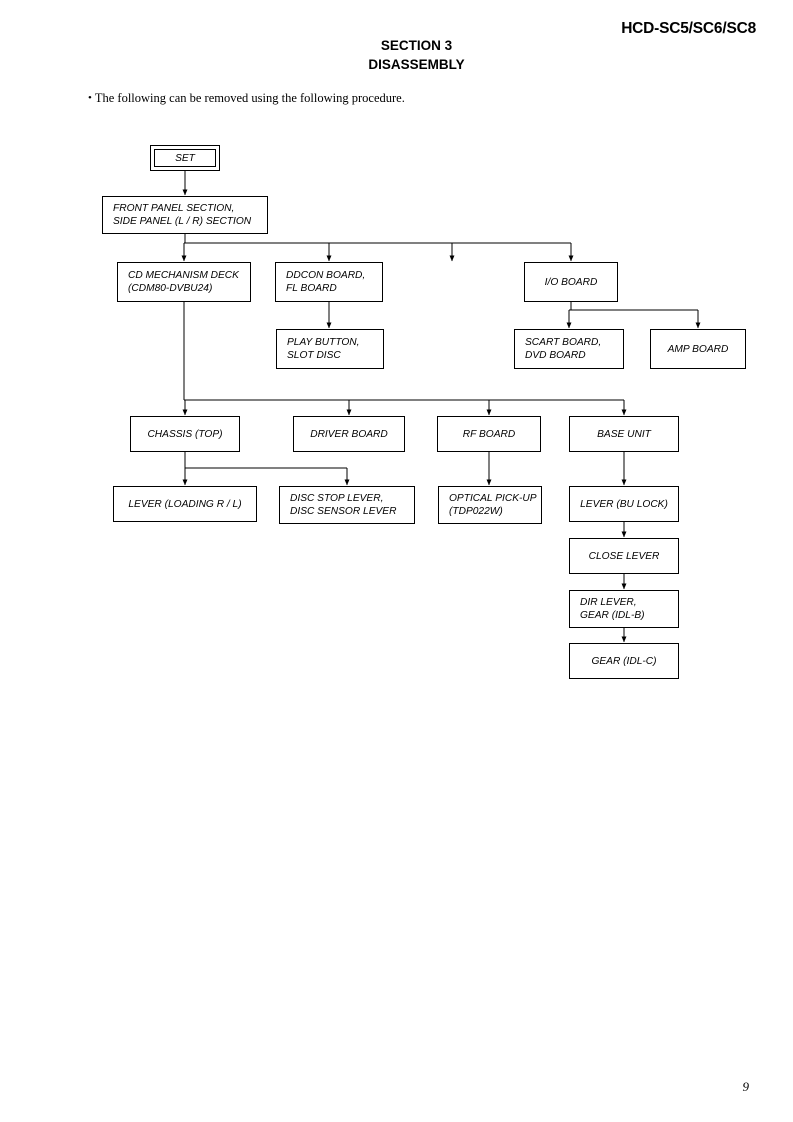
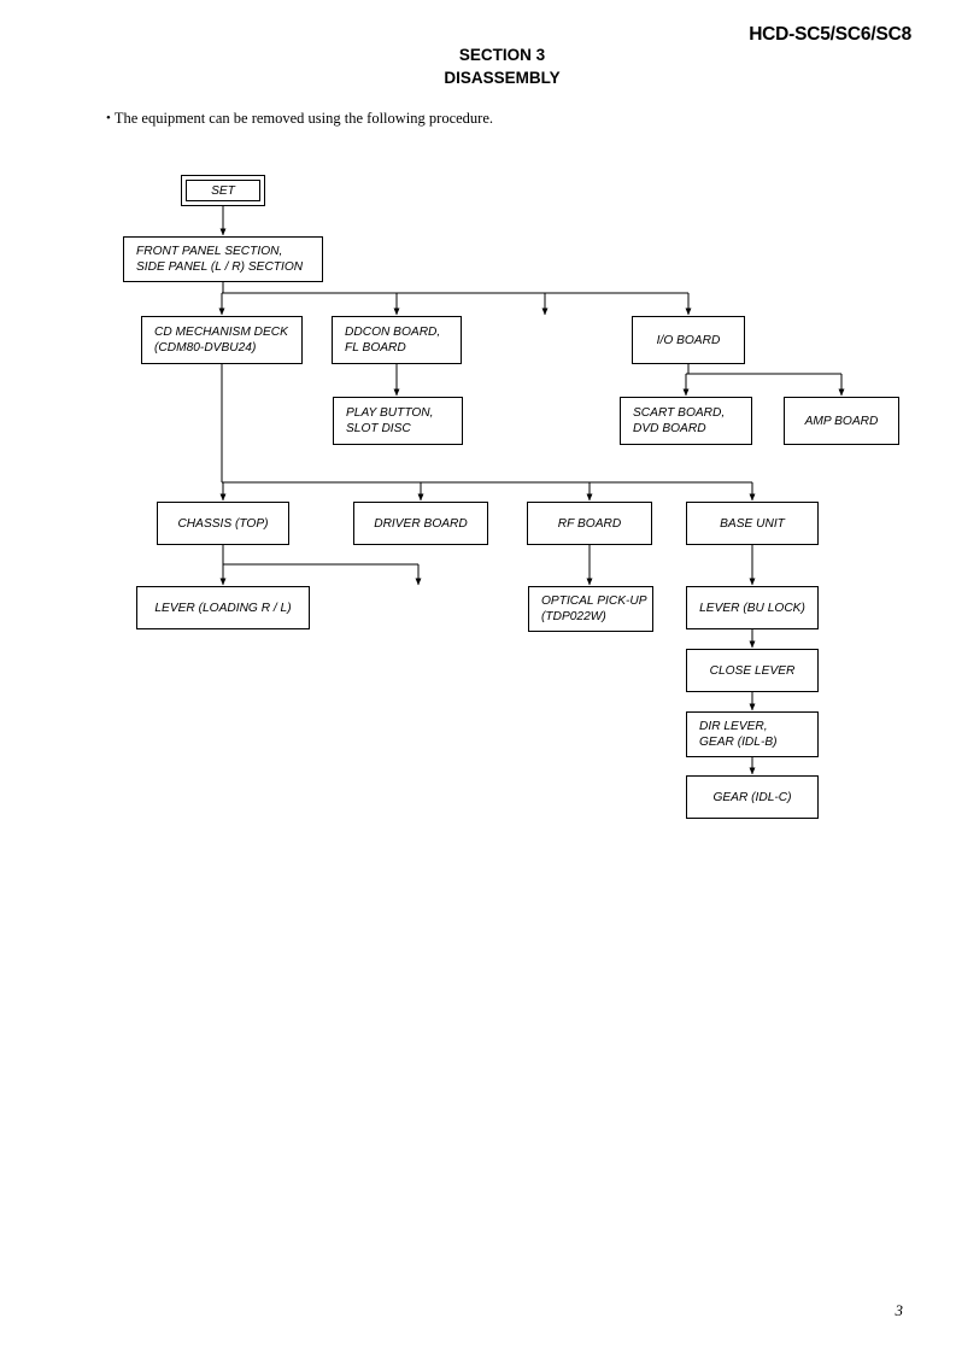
  HCD-SC5/SC6/SC8
  SECTION 3
  DISASSEMBLY
- • The following can be removed using the following procedure.
+ • The equipment can be removed using the following procedure.
  SET
  FRONT PANEL SECTION,
  SIDE PANEL (L / R) SECTION
  CD MECHANISM DECK
  (CDM80-DVBU24)
  DDCON BOARD,
  FL BOARD
  I/O BOARD
  PLAY BUTTON,
  SLOT DISC
  SCART BOARD,
  DVD BOARD
  AMP BOARD
  CHASSIS (TOP)
  DRIVER BOARD
  RF BOARD
  BASE UNIT
  LEVER (LOADING R / L)
- DISC STOP LEVER,
- DISC SENSOR LEVER
  OPTICAL PICK-UP
  (TDP022W)
  LEVER (BU LOCK)
  CLOSE LEVER
  DIR LEVER,
  GEAR (IDL-B)
  GEAR (IDL-C)
- 9
+ 3
